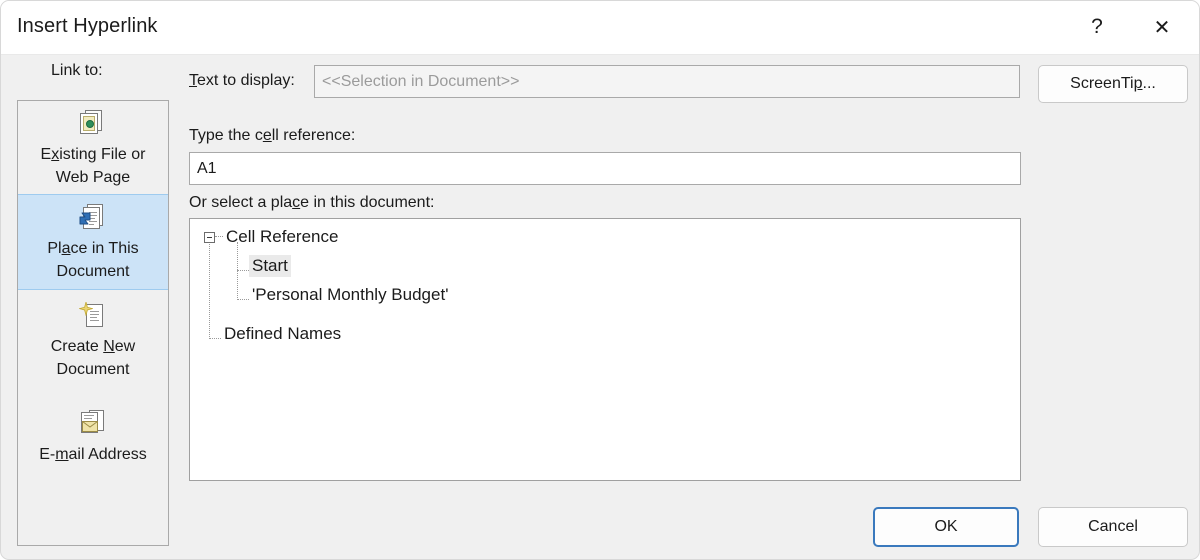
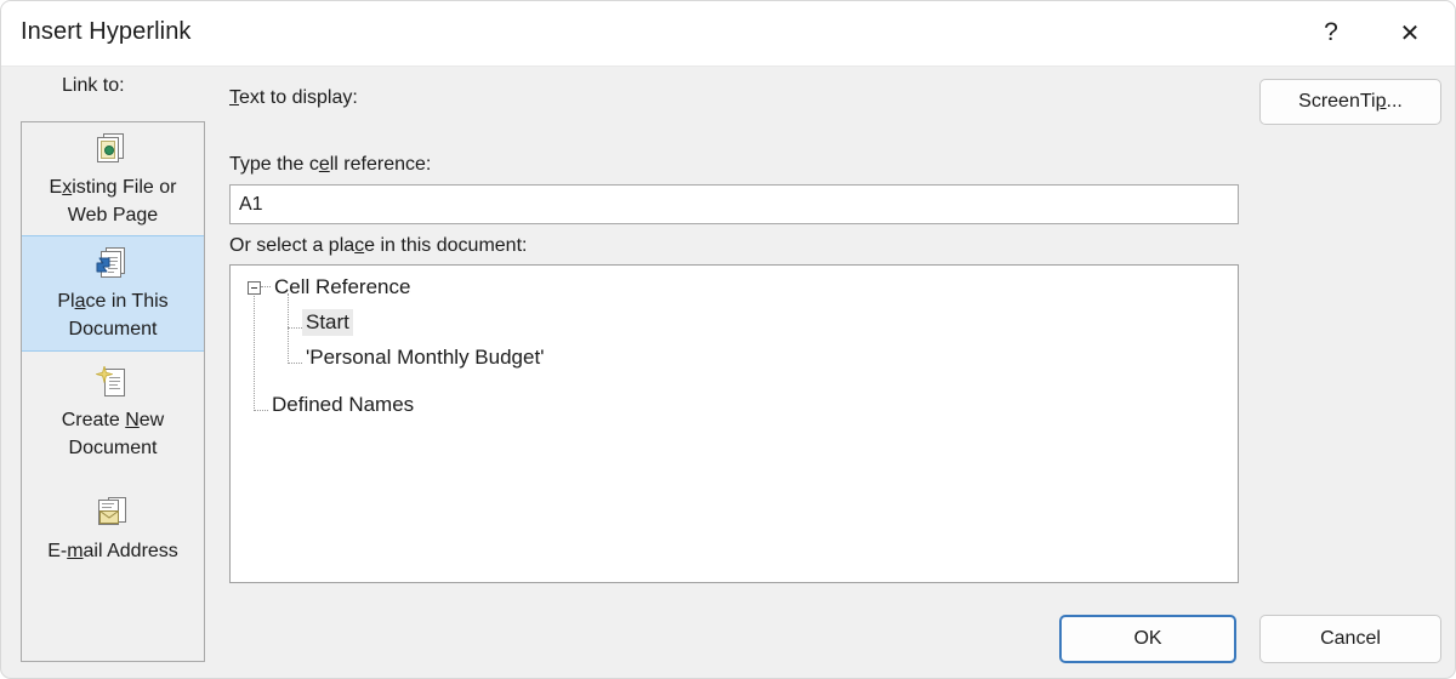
  Insert Hyperlink
  ?
  ✕
  Link to:
  Existing File or
  Web Page
  Place in This
  Document
  Create New
  Document
  E-mail Address
  Text to display:
- <<Selection in Document>>
  ScreenTip...
  Type the cell reference:
  A1
  Or select a place in this document:
  Cell Reference
  Start
  'Personal Monthly Budget'
  Defined Names
  OK
  Cancel
